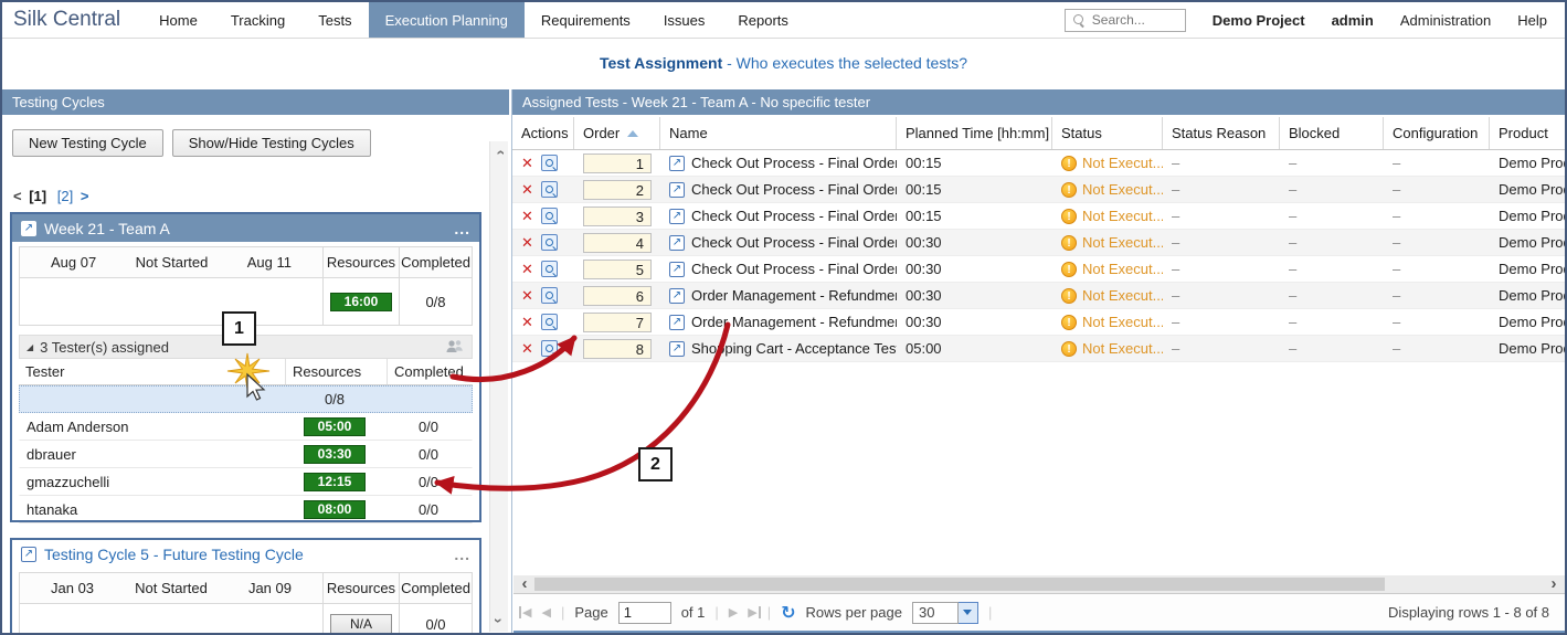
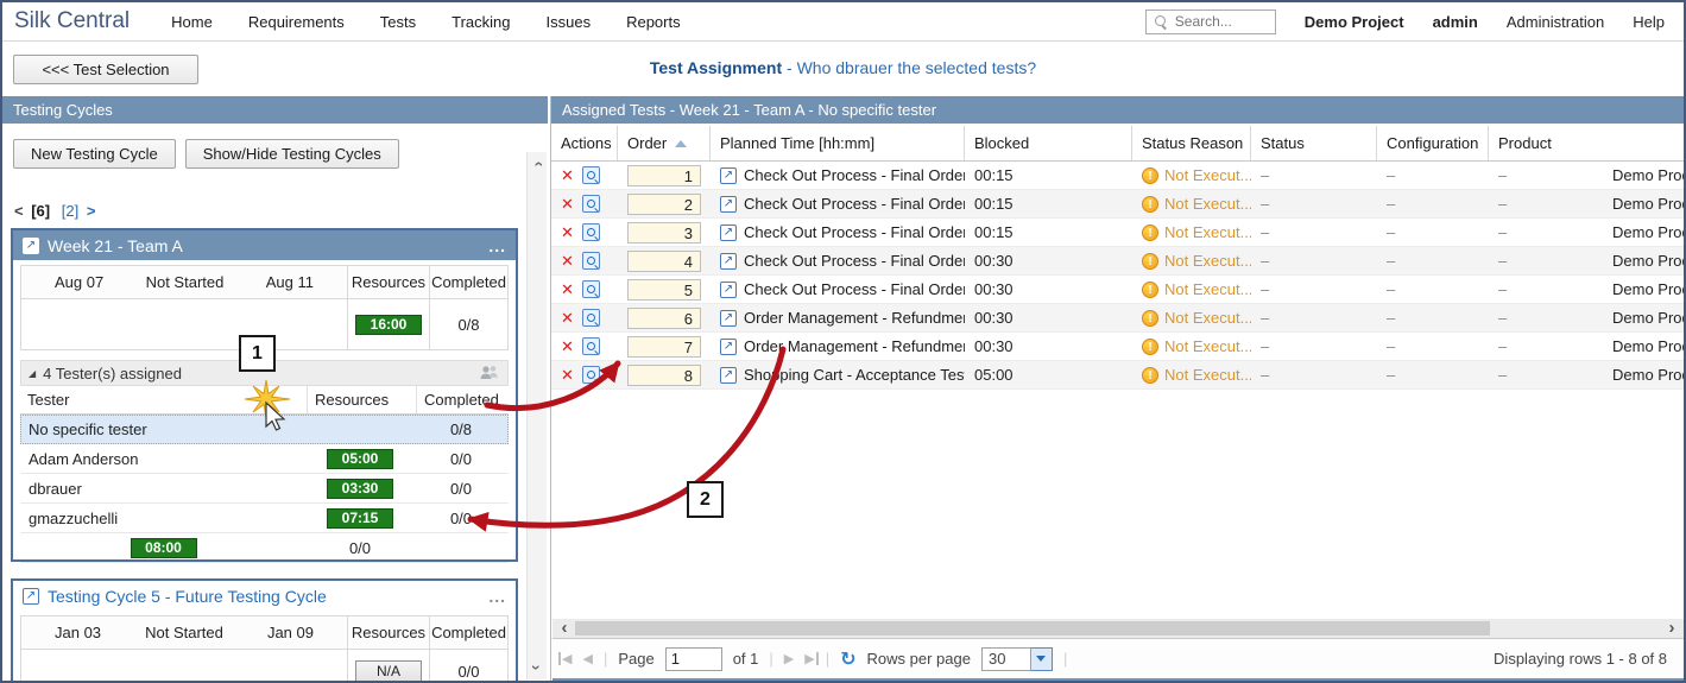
  Silk Central
  Home
- Tracking
+ Requirements
  Tests
- Execution Planning
- Requirements
+ Tracking
  Issues
  Reports
  Search...
  Demo Project
  admin
  Administration
  Help
+ <<< Test Selection
- Test Assignment - Who executes the selected tests?
+ Test Assignment - Who dbrauer the selected tests?
  Testing Cycles
  New Testing Cycle
  Show/Hide Testing Cycles
- < [1] [2] >
+ < [6] [2] >
  ↗
  Week 21 - Team A
  ...
  Aug 07
  Not Started
  Aug 11
  Resources
  Completed
  16:00
  0/8
  ◢
- 3 Tester(s) assigned
+ 4 Tester(s) assigned
  Tester
  Resources
  Completed
+ No specific tester
  0/8
  Adam Anderson
  05:00
  0/0
  dbrauer
  03:30
  0/0
  gmazzuchelli
- 12:15
+ 07:15
  0/0
- htanaka
  08:00
  0/0
  ↗
  Testing Cycle 5 - Future Testing Cycle
  ...
  Jan 03
  Not Started
  Jan 09
  Resources
  Completed
  N/A
  0/0
  Assigned Tests - Week 21 - Team A - No specific tester
  Actions
  Order
- Name
  Planned Time [hh:mm]
- Status
+ Blocked
  Status Reason
- Blocked
+ Status
  Configuration
  Product
  ✕
  1
  ↗
  Check Out Process - Final Orde
  00:15
  !
  Not Execut...
  –
  –
  –
  Demo Pro
  ✕
  2
  ↗
  Check Out Process - Final Orde
  00:15
  !
  Not Execut...
  –
  –
  –
  Demo Pro
  ✕
  3
  ↗
  Check Out Process - Final Orde
  00:15
  !
  Not Execut...
  –
  –
  –
  Demo Pro
  ✕
  4
  ↗
  Check Out Process - Final Orde
  00:30
  !
  Not Execut...
  –
  –
  –
  Demo Pro
  ✕
  5
  ↗
  Check Out Process - Final Orde
  00:30
  !
  Not Execut...
  –
  –
  –
  Demo Pro
  ✕
  6
  ↗
  Order Management - Refundme
  00:30
  !
  Not Execut...
  –
  –
  –
  Demo Pro
  ✕
  7
  ↗
  Order Management - Refundme
  00:30
  !
  Not Execut...
  –
  –
  –
  Demo Pro
  ✕
  8
  ↗
  Shoping Cart - Acceptance Tes
  05:00
  !
  Not Execut...
  –
  –
  –
  Demo Pro
  ‹
  ›
  ◀
  ◀
  |
  Page
  1
  of 1
  |
  ▶
  ▶
  |
  ↻
  Rows per page
  30
  |
  Displaying rows 1 - 8 of 8
  1
  2
